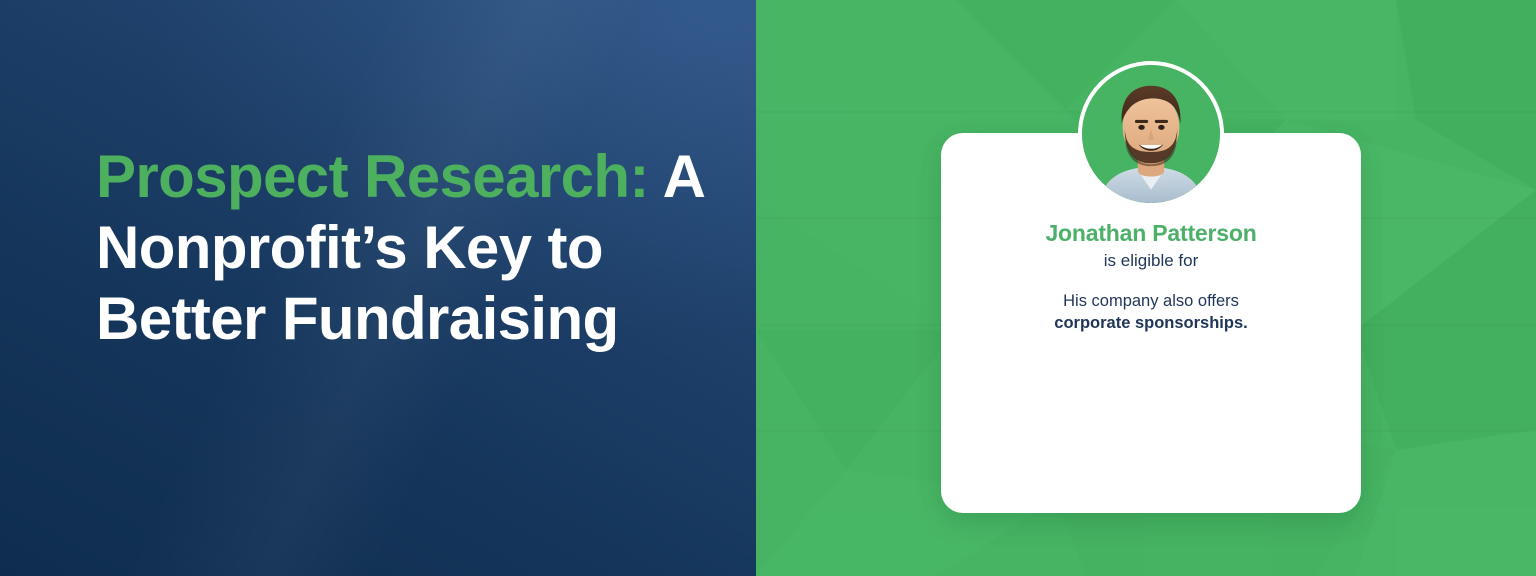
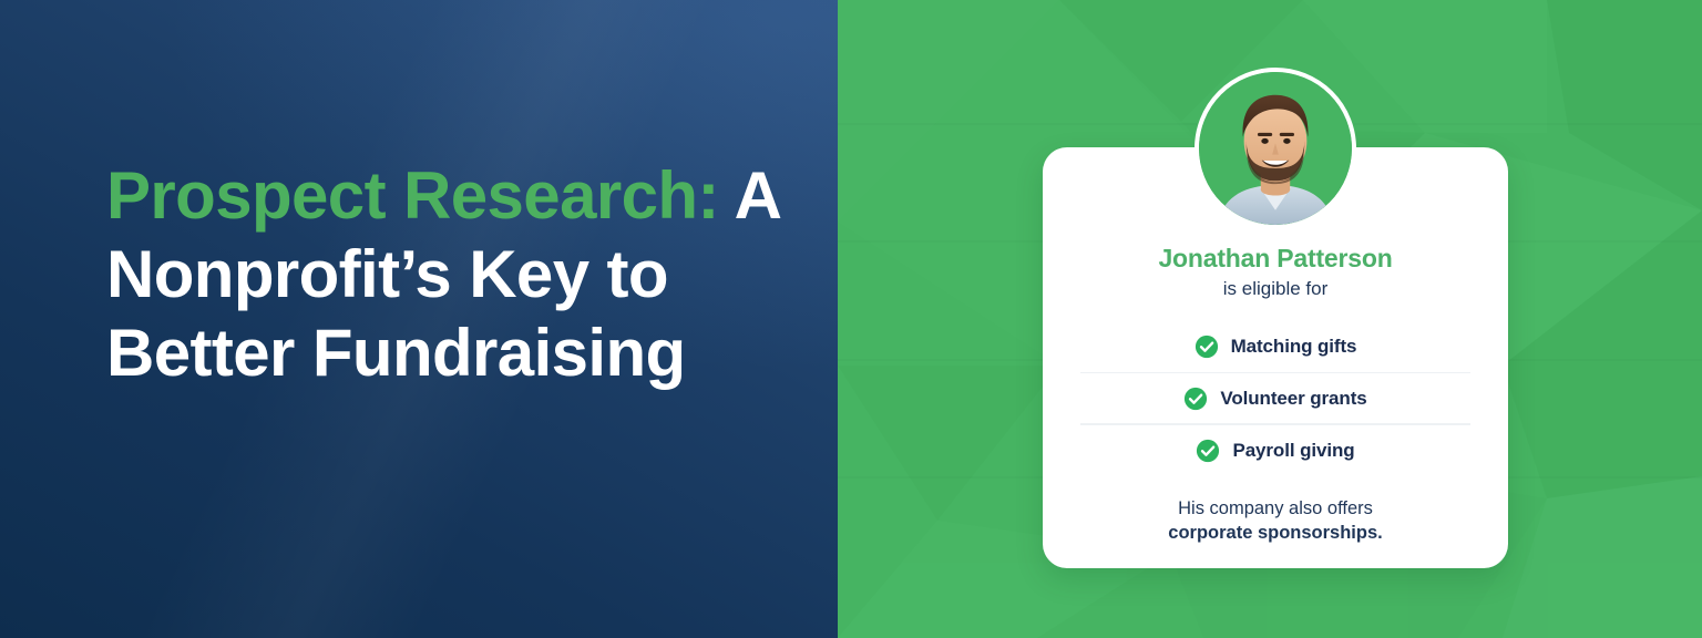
  Prospect Research: A Nonprofit’s Key to Better Fundraising
  Jonathan Patterson
  is eligible for
+ Matching gifts
+ Volunteer grants
+ Payroll giving
  His company also offers
  corporate sponsorships.
